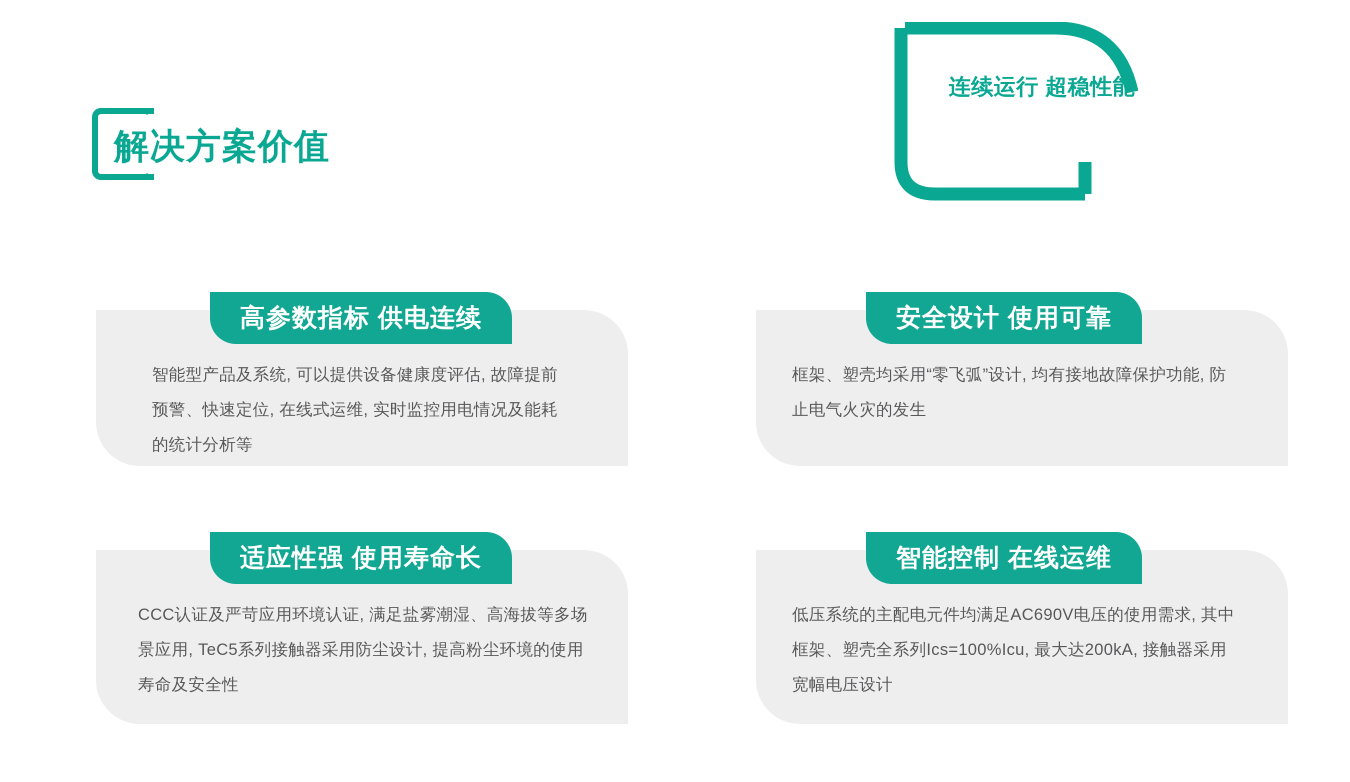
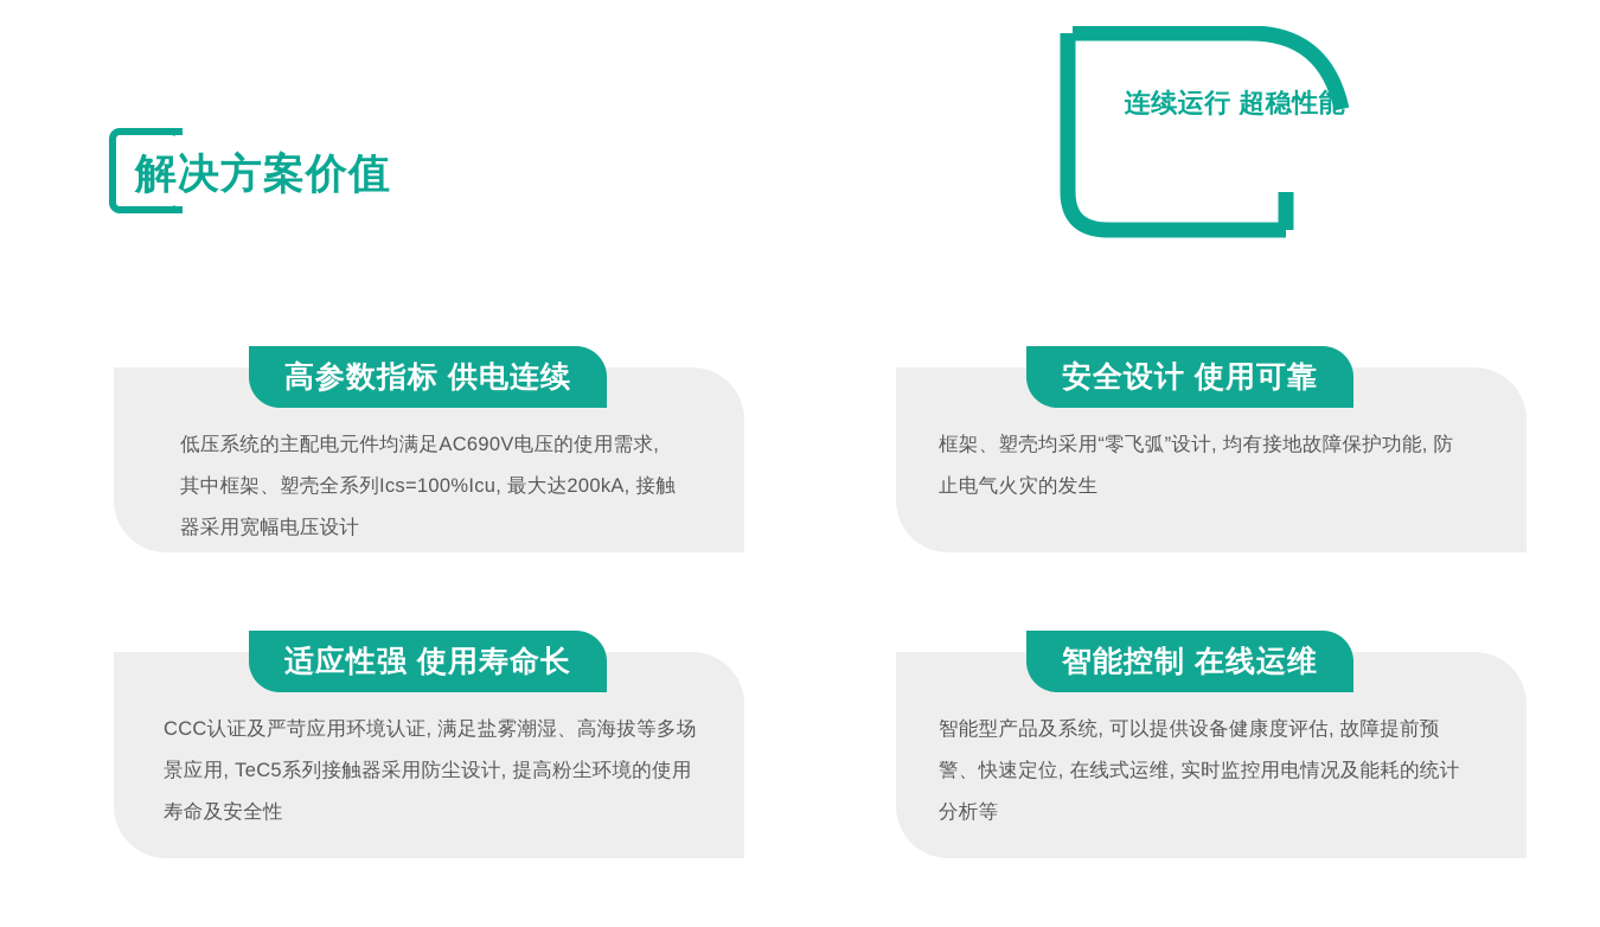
  解决方案价值
  连续运行 超稳性能
  高参数指标 供电连续
- 智能型产品及系统, 可以提供设备健康度评估, 故障提前预警、快速定位, 在线式运维, 实时监控用电情况及能耗的统计分析等
+ 低压系统的主配电元件均满足AC690V电压的使用需求, 其中框架、塑壳全系列Ics=100%Icu, 最大达200kA, 接触器采用宽幅电压设计
  安全设计 使用可靠
  框架、塑壳均采用“零飞弧”设计, 均有接地故障保护功能, 防止电气火灾的发生
  适应性强 使用寿命长
  CCC认证及严苛应用环境认证, 满足盐雾潮湿、高海拔等多场景应用, TeC5系列接触器采用防尘设计, 提高粉尘环境的使用寿命及安全性
  智能控制 在线运维
- 低压系统的主配电元件均满足AC690V电压的使用需求, 其中框架、塑壳全系列Ics=100%Icu, 最大达200kA, 接触器采用宽幅电压设计
+ 智能型产品及系统, 可以提供设备健康度评估, 故障提前预警、快速定位, 在线式运维, 实时监控用电情况及能耗的统计分析等
